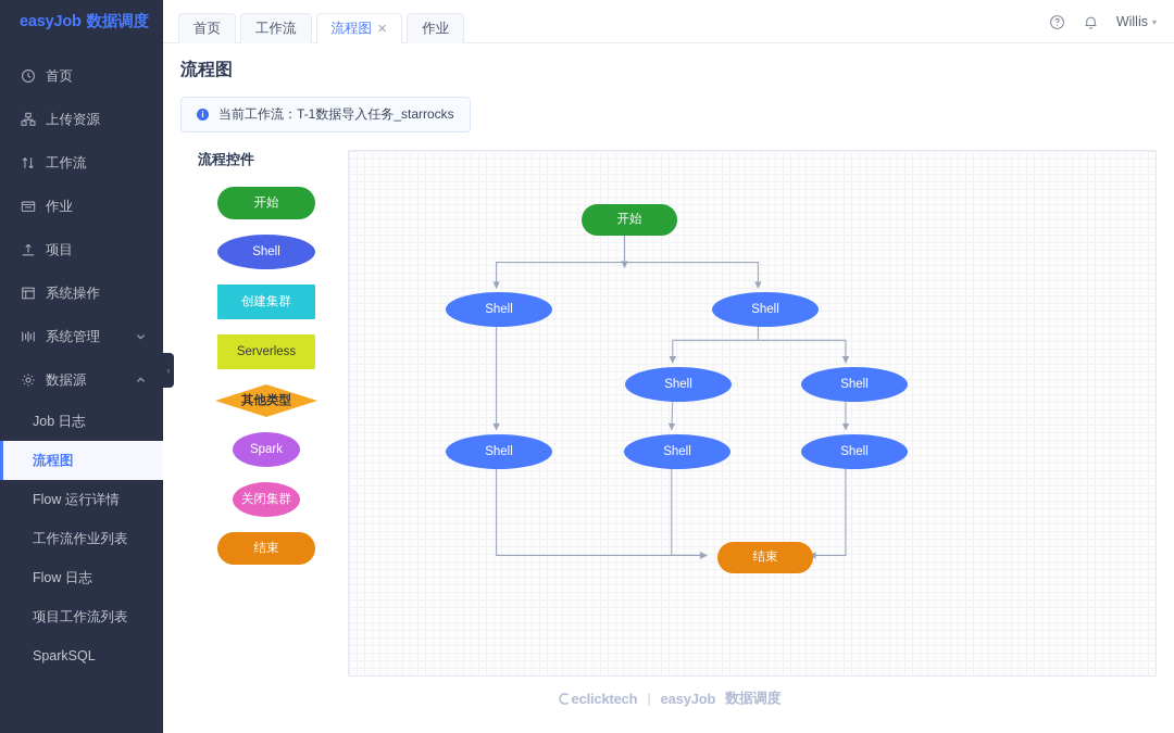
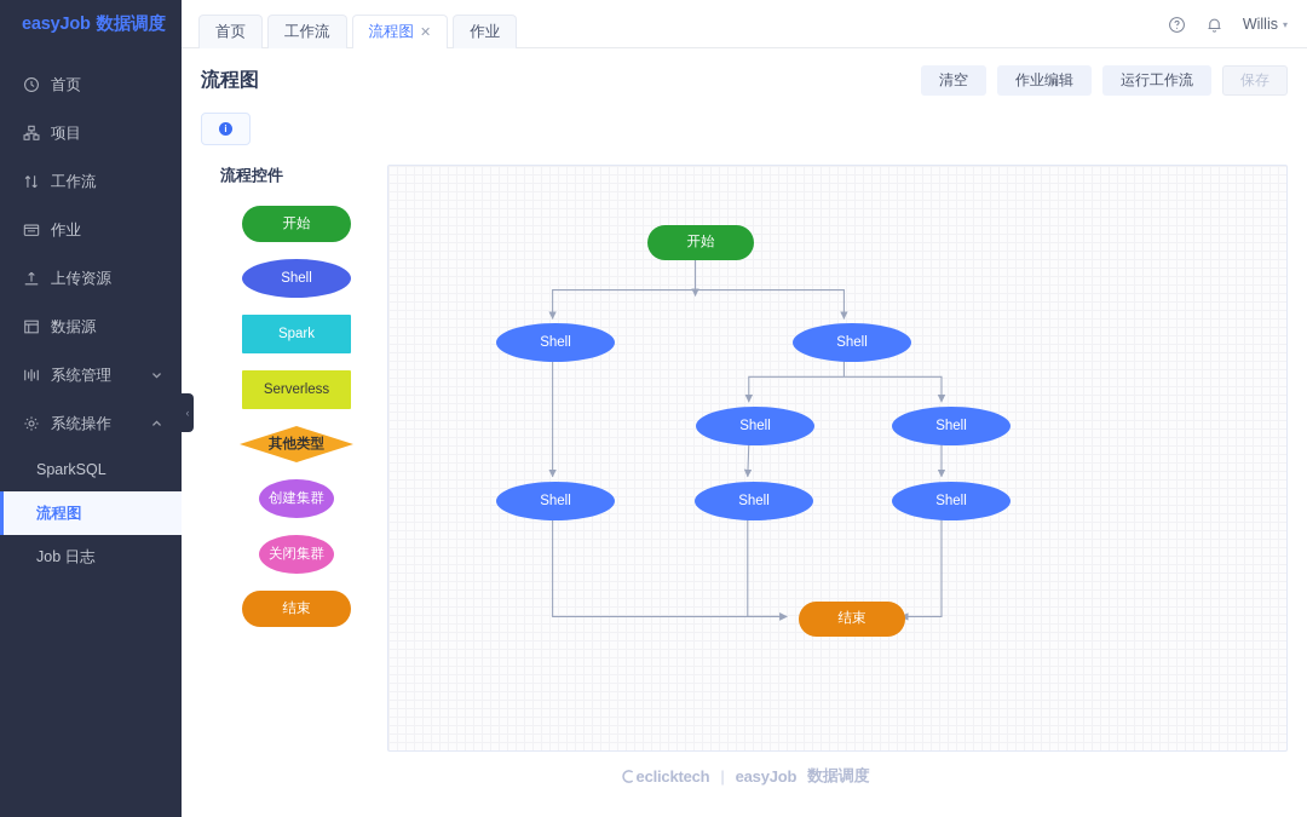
  easyJob
  数据调度
  首页
- 上传资源
+ 项目
  工作流
  作业
- 项目
+ 上传资源
- 系统操作
+ 数据源
  系统管理
- 数据源
+ 系统操作
- Job 日志
+ SparkSQL
  流程图
- Flow 运行详情
- 工作流作业列表
- Flow 日志
- 项目工作流列表
- SparkSQL
+ Job 日志
  ‹
  首页
  工作流
  流程图
  ✕
  作业
  Willis
  ▾
  流程图
+ 清空
+ 作业编辑
+ 运行工作流
+ 保存
  i
- 当前工作流：T-1数据导入任务_starrocks
  流程控件
  开始
  Shell
- 创建集群
+ Spark
  Serverless
  其他类型
- Spark
+ 创建集群
  关闭集群
  结束
  开始
  Shell
  Shell
  Shell
  Shell
  Shell
  Shell
  Shell
  结束
  eclicktech
  |
  easyJob
  数据调度
